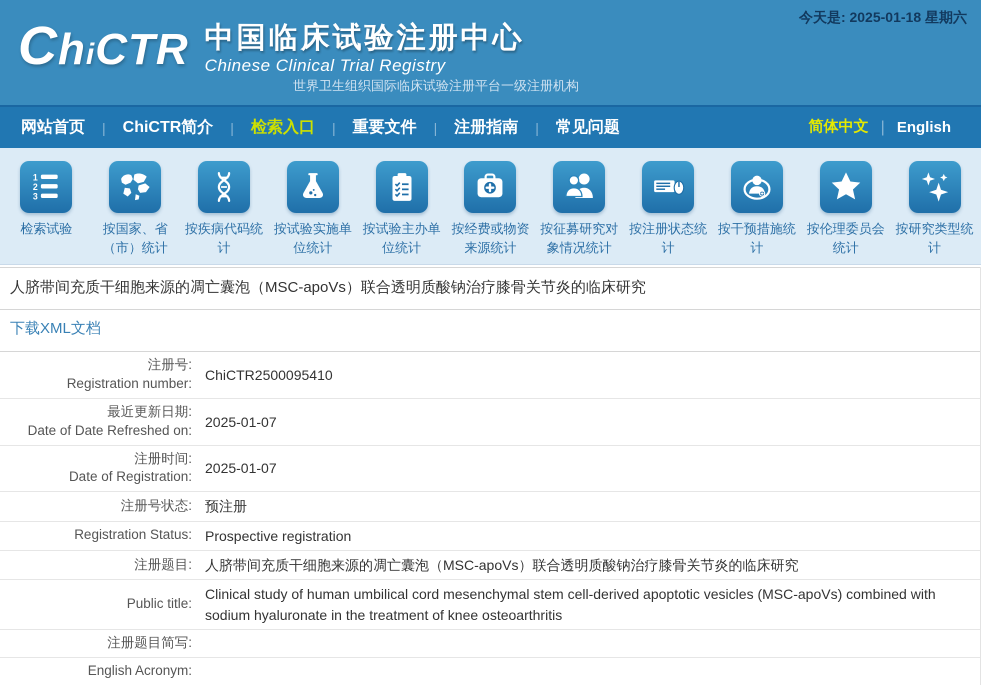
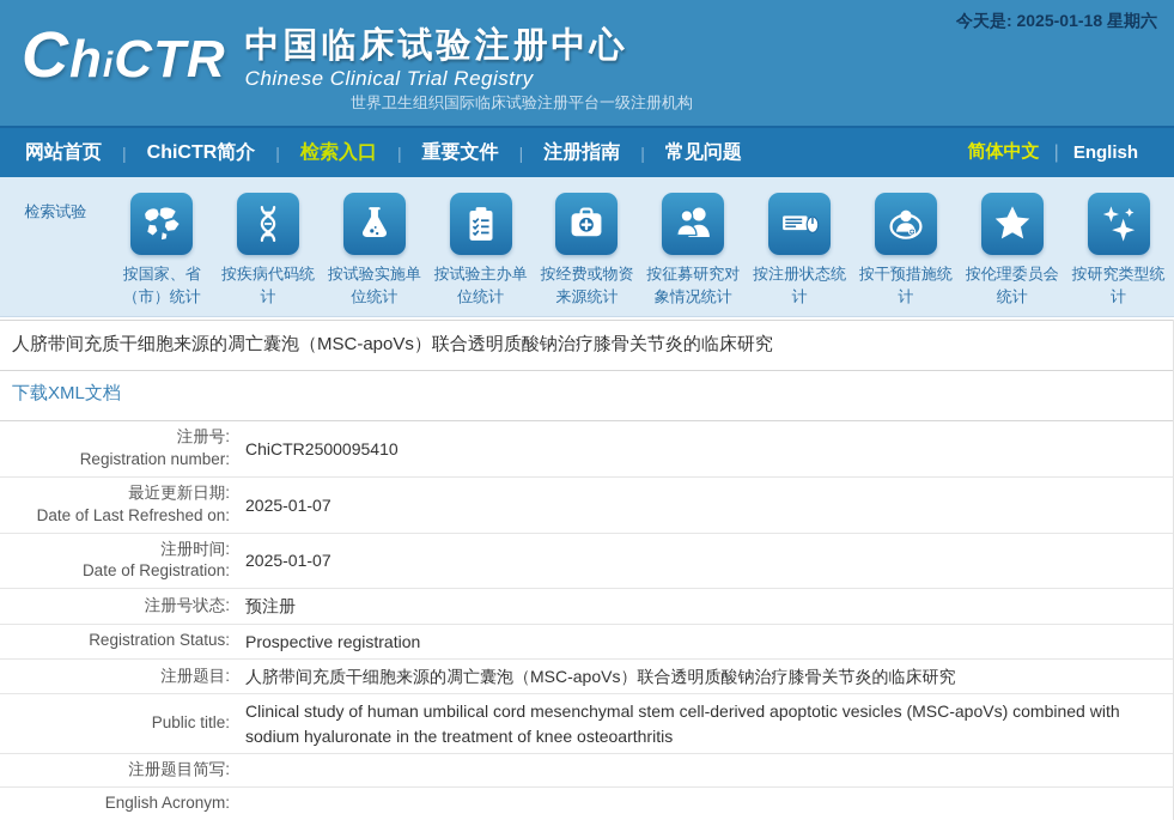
  今天是: 2025-01-18 星期六
  ChiCTR
  中国临床试验注册中心
  Chinese Clinical Trial Registry
  世界卫生组织国际临床试验注册平台一级注册机构
  网站首页
  ChiCTR简介
  检索入口
  重要文件
  注册指南
  常见问题
  简体中文
  |
  English
- 1
- 2
- 3
  检索试验
  按国家、省（市）统计
  按疾病代码统计
  按试验实施单位统计
  按试验主办单位统计
  按经费或物资来源统计
  按征募研究对象情况统计
  按注册状态统计
  按干预措施统计
  按伦理委员会统计
  按研究类型统计
  人脐带间充质干细胞来源的凋亡囊泡（MSC-apoVs）联合透明质酸钠治疗膝骨关节炎的临床研究
  下载XML文档
  注册号:
  Registration number:
  ChiCTR2500095410
  最近更新日期:
- Date of Date Refreshed on:
+ Date of Last Refreshed on:
  2025-01-07
  注册时间:
  Date of Registration:
  2025-01-07
  注册号状态:
  预注册
  Registration Status:
  Prospective registration
  注册题目:
  人脐带间充质干细胞来源的凋亡囊泡（MSC-apoVs）联合透明质酸钠治疗膝骨关节炎的临床研究
  Public title:
  Clinical study of human umbilical cord mesenchymal stem cell-derived apoptotic vesicles (MSC-apoVs) combined with sodium hyaluronate in the treatment of knee osteoarthritis
  注册题目简写:
  English Acronym:
